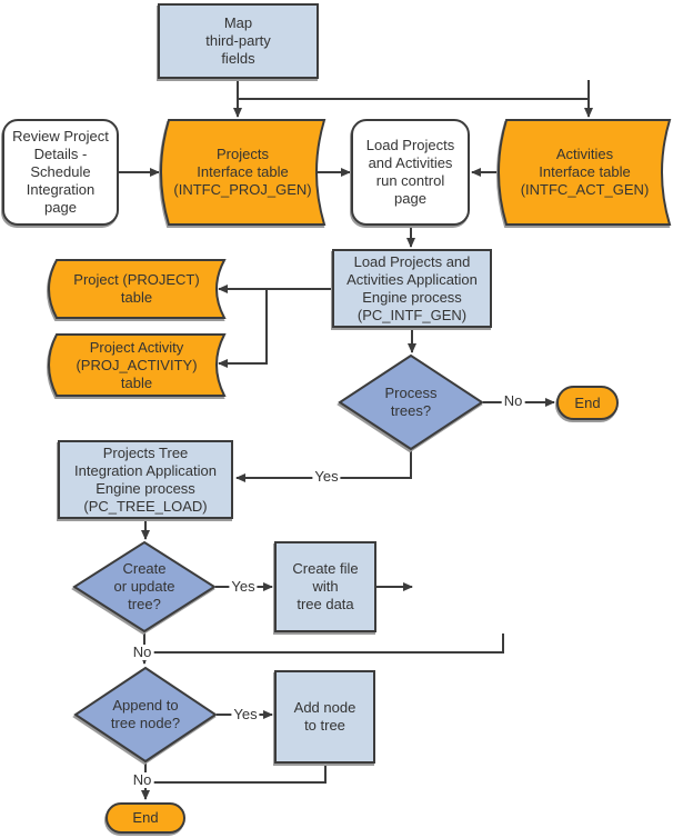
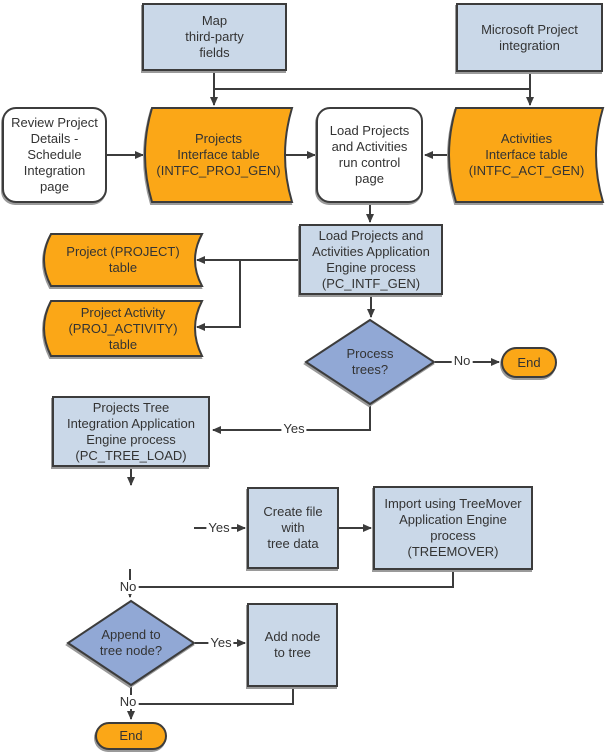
  Map
  third-party
  fields
+ Microsoft Project
+ integration
  Review Project
  Details -
  Schedule
  Integration
  page
  Projects
  Interface table
  (INTFC_PROJ_GEN)
  Load Projects
  and Activities
  run control
  page
  Activities
  Interface table
  (INTFC_ACT_GEN)
  Load Projects and
  Activities Application
  Engine process
  (PC_INTF_GEN)
  Project (PROJECT)
  table
  Project Activity
  (PROJ_ACTIVITY)
  table
  Process
  trees?
  End
  Projects Tree
  Integration Application
  Engine process
  (PC_TREE_LOAD)
- Create
- or update
- tree?
  Create file
  with
  tree data
+ Import using TreeMover
+ Application Engine
+ process
+ (TREEMOVER)
  Append to
  tree node?
  Add node
  to tree
  End
  No
  Yes
  Yes
  No
  Yes
  No
